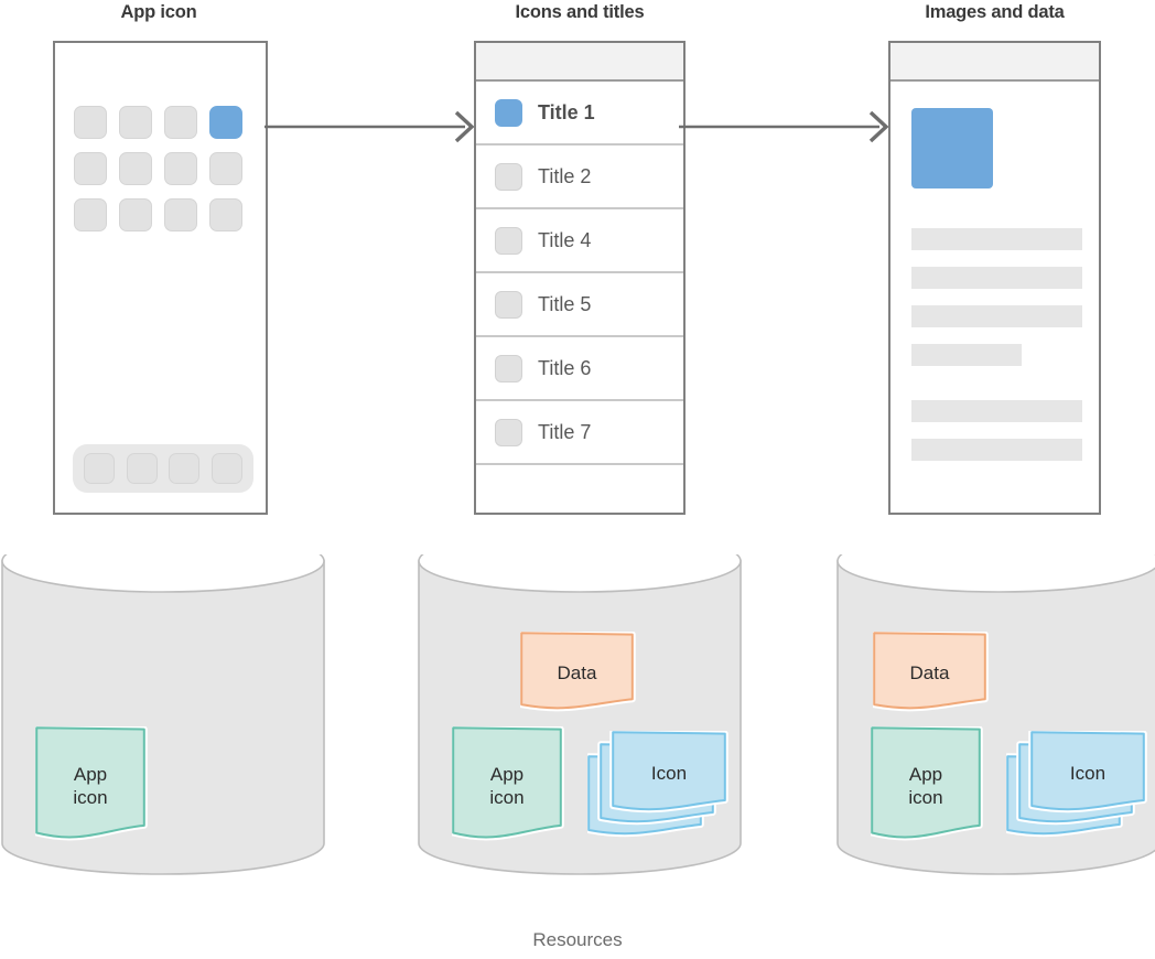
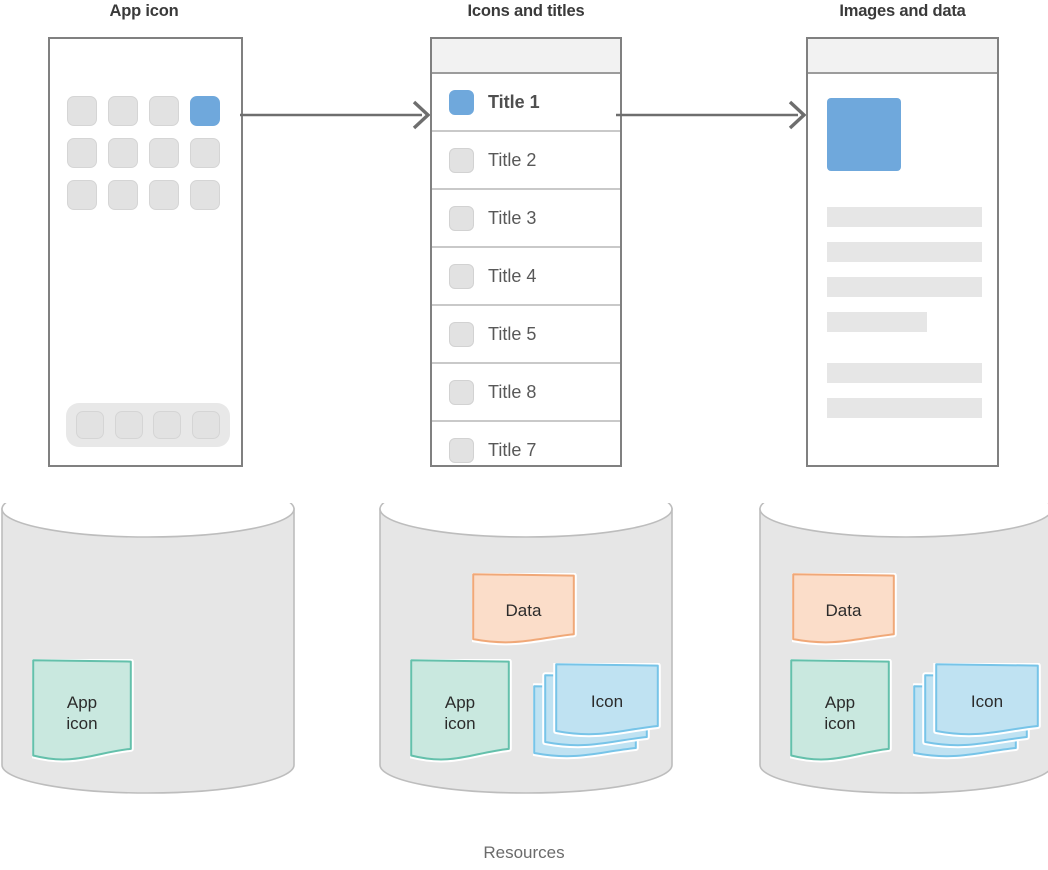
  App icon
  Icons and titles
  Images and data
  Title 1
  Title 2
+ Title 3
  Title 4
  Title 5
- Title 6
+ Title 8
  Title 7
  App
  icon
  Data
  App
  icon
  Icon
  Data
  App
  icon
  Icon
  Resources
